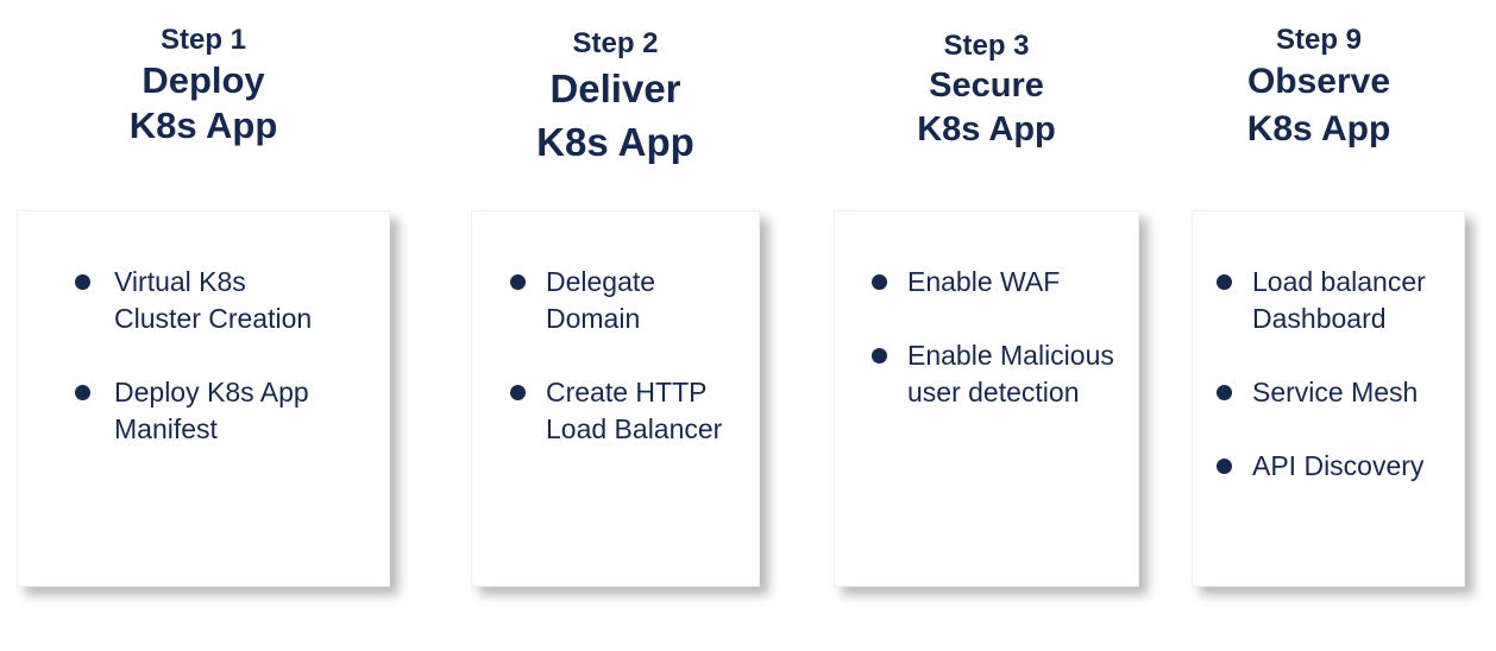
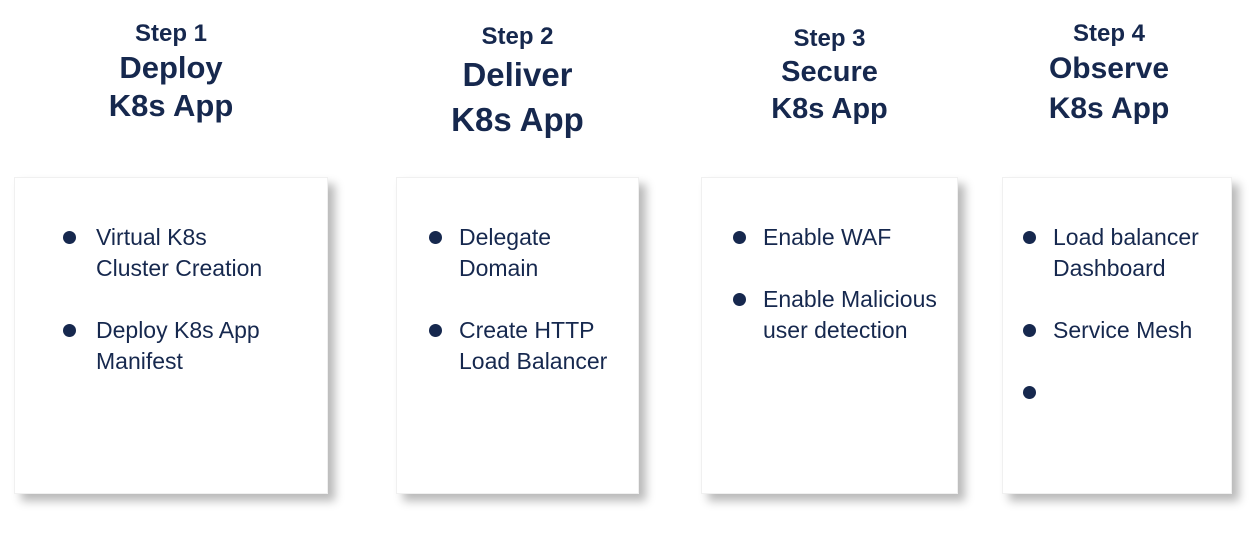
  Step 1
  Deploy
  K8s App
  Virtual K8s
  Cluster Creation
  Deploy K8s App
  Manifest
  Step 2
  Deliver
  K8s App
  Delegate
  Domain
  Create HTTP
  Load Balancer
  Step 3
  Secure
  K8s App
  Enable WAF
  Enable Malicious
  user detection
- Step 9
+ Step 4
  Observe
  K8s App
  Load balancer
  Dashboard
  Service Mesh
- API Discovery
